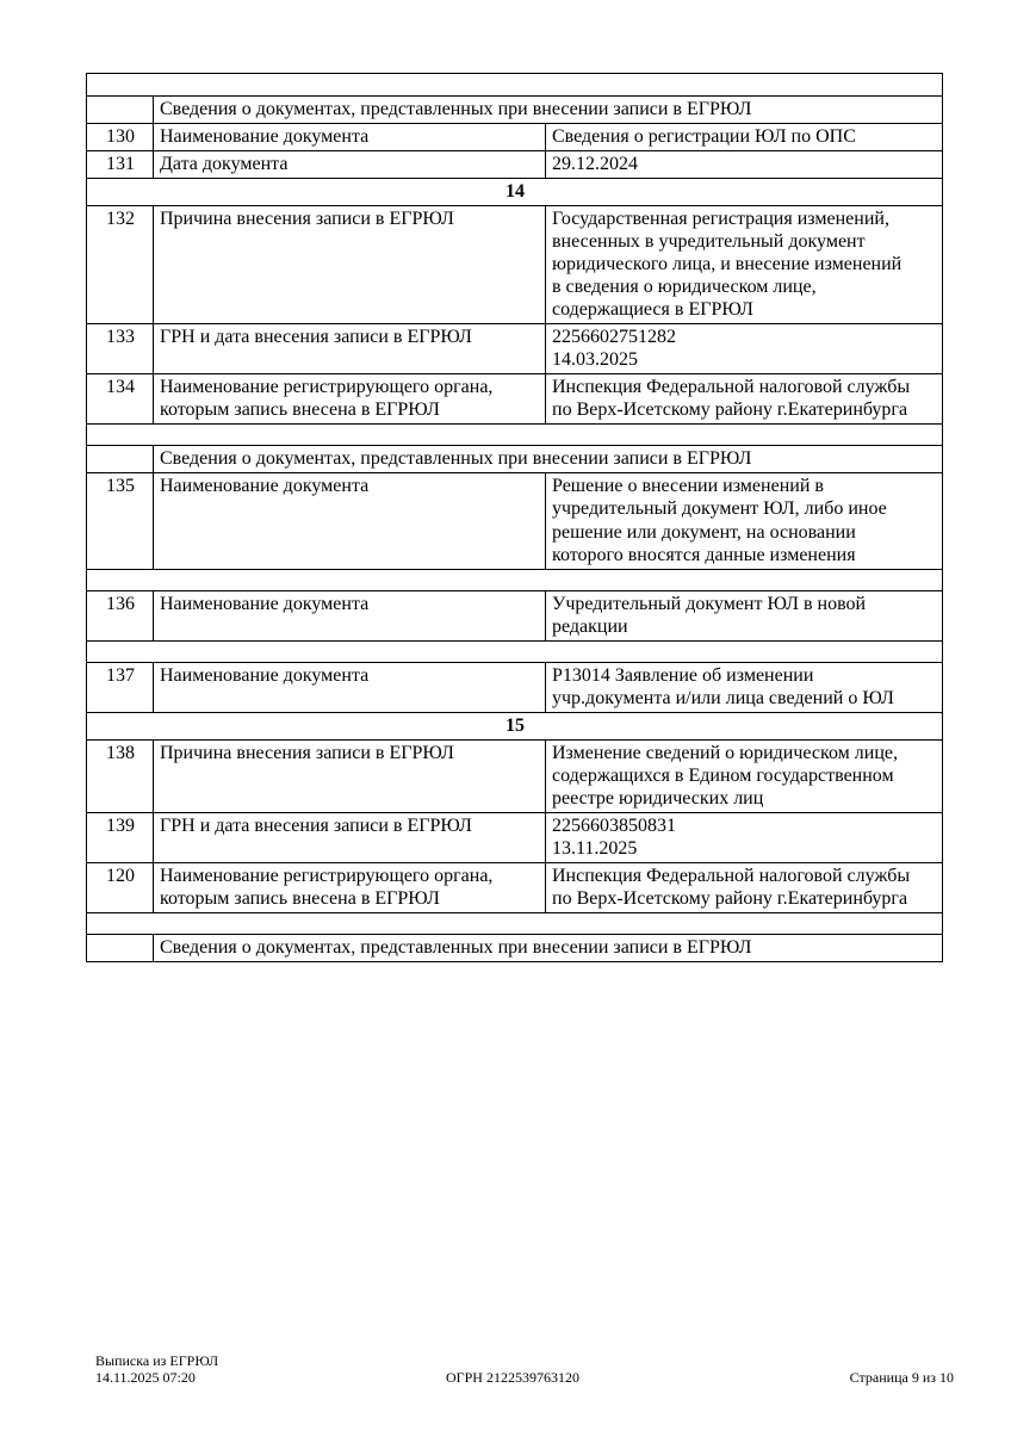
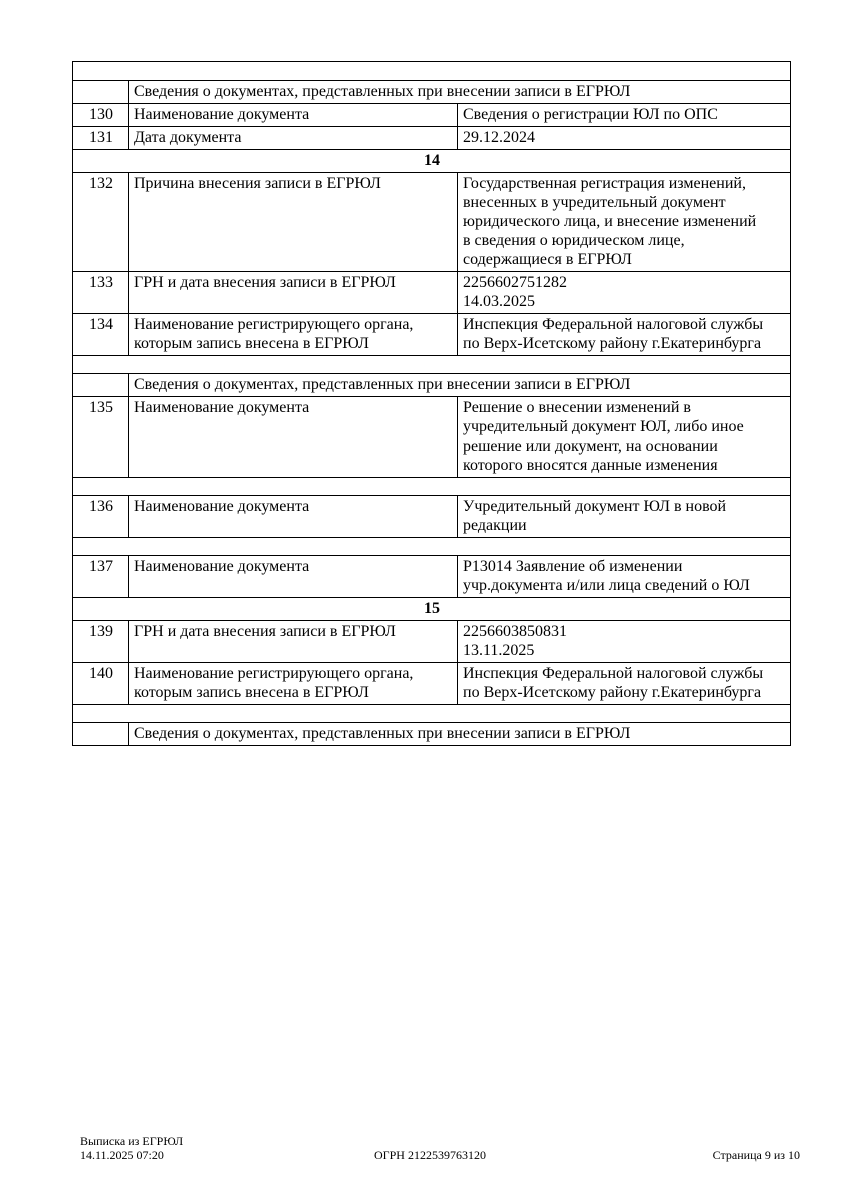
  	Сведения о документах, представленных при внесении записи в ЕГРЮЛ
  130	Наименование документа	Сведения о регистрации ЮЛ по ОПС
  131	Дата документа	29.12.2024
  14
  132	Причина внесения записи в ЕГРЮЛ	Государственная регистрация изменений, внесенных в учредительный документ юридического лица, и внесение изменений в сведения о юридическом лице, содержащиеся в ЕГРЮЛ
  133	ГРН и дата внесения записи в ЕГРЮЛ	2256602751282 14.03.2025
  134	Наименование регистрирующего органа, которым запись внесена в ЕГРЮЛ	Инспекция Федеральной налоговой службы по Верх-Исетскому району г.Екатеринбурга
  	Сведения о документах, представленных при внесении записи в ЕГРЮЛ
  135	Наименование документа	Решение о внесении изменений в учредительный документ ЮЛ, либо иное решение или документ, на основании которого вносятся данные изменения
  136	Наименование документа	Учредительный документ ЮЛ в новой редакции
  137	Наименование документа	Р13014 Заявление об изменении учр.документа и/или лица сведений о ЮЛ
  15
- 138	Причина внесения записи в ЕГРЮЛ	Изменение сведений о юридическом лице, содержащихся в Едином государственном реестре юридических лиц
  139	ГРН и дата внесения записи в ЕГРЮЛ	2256603850831 13.11.2025
- 120	Наименование регистрирующего органа, которым запись внесена в ЕГРЮЛ	Инспекция Федеральной налоговой службы по Верх-Исетскому району г.Екатеринбурга
+ 140	Наименование регистрирующего органа, которым запись внесена в ЕГРЮЛ	Инспекция Федеральной налоговой службы по Верх-Исетскому району г.Екатеринбурга
  	Сведения о документах, представленных при внесении записи в ЕГРЮЛ
  Выписка из ЕГРЮЛ
  14.11.2025 07:20
  ОГРН 2122539763120
  Страница 9 из 10
